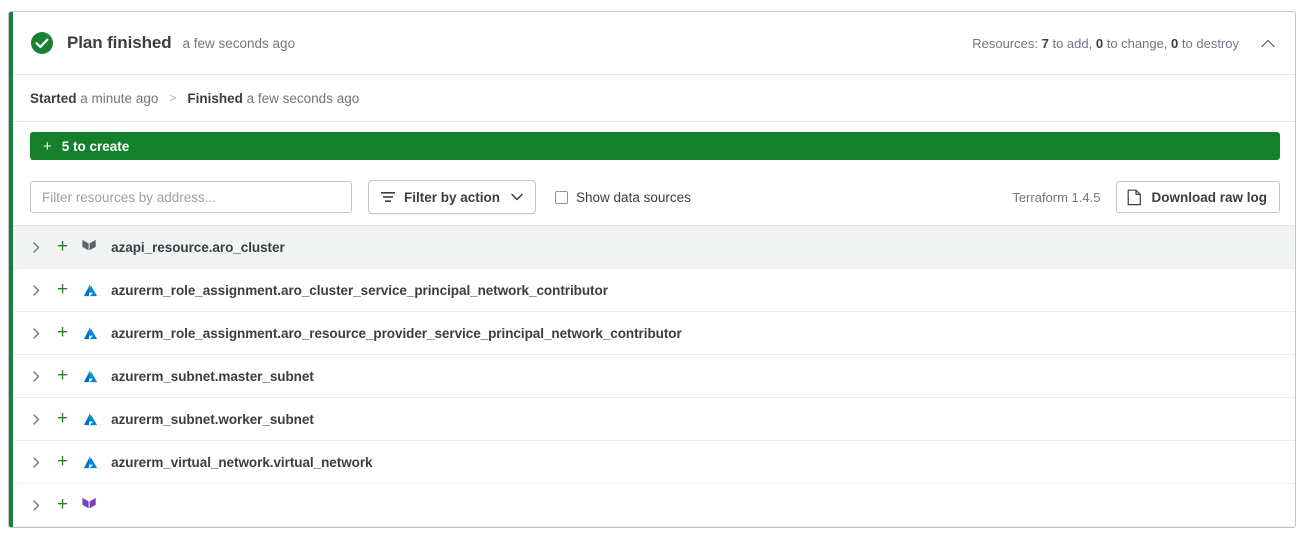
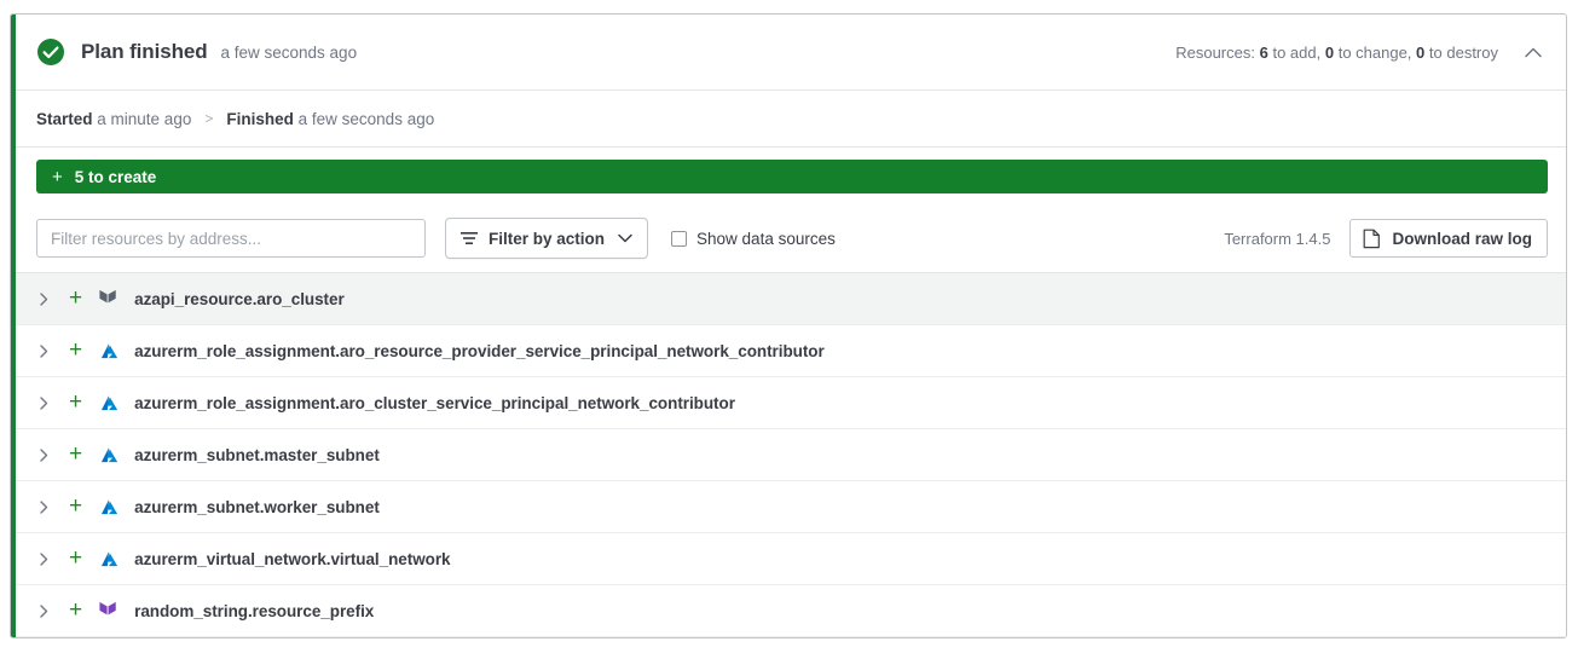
  Plan finished
  a few seconds ago
- Resources: 7 to add, 0 to change, 0 to destroy
+ Resources: 6 to add, 0 to change, 0 to destroy
  Started a minute ago
  >
  Finished a few seconds ago
  +
  5 to create
  Filter resources by address...
  Filter by action
  Show data sources
  Terraform 1.4.5
  Download raw log
  +
  azapi_resource.aro_cluster
  +
- azurerm_role_assignment.aro_cluster_service_principal_network_contributor
+ azurerm_role_assignment.aro_resource_provider_service_principal_network_contributor
  +
- azurerm_role_assignment.aro_resource_provider_service_principal_network_contributor
+ azurerm_role_assignment.aro_cluster_service_principal_network_contributor
  +
  azurerm_subnet.master_subnet
  +
  azurerm_subnet.worker_subnet
  +
  azurerm_virtual_network.virtual_network
  +
+ random_string.resource_prefix
